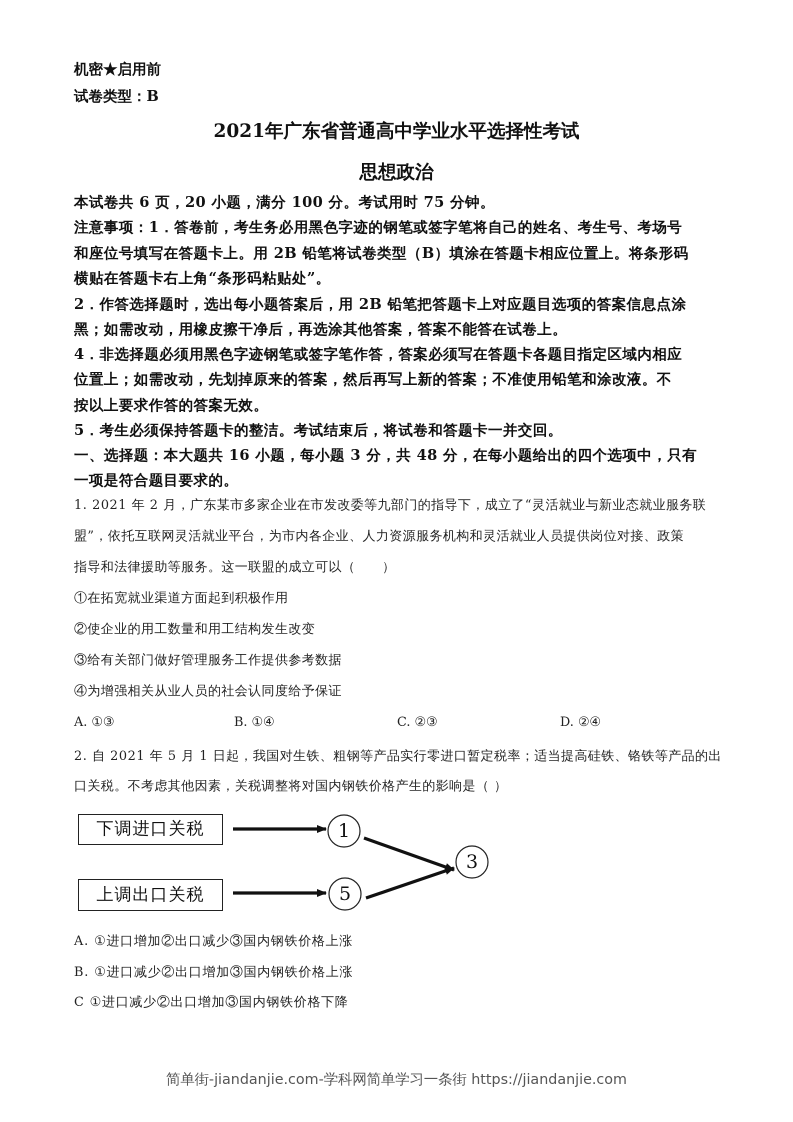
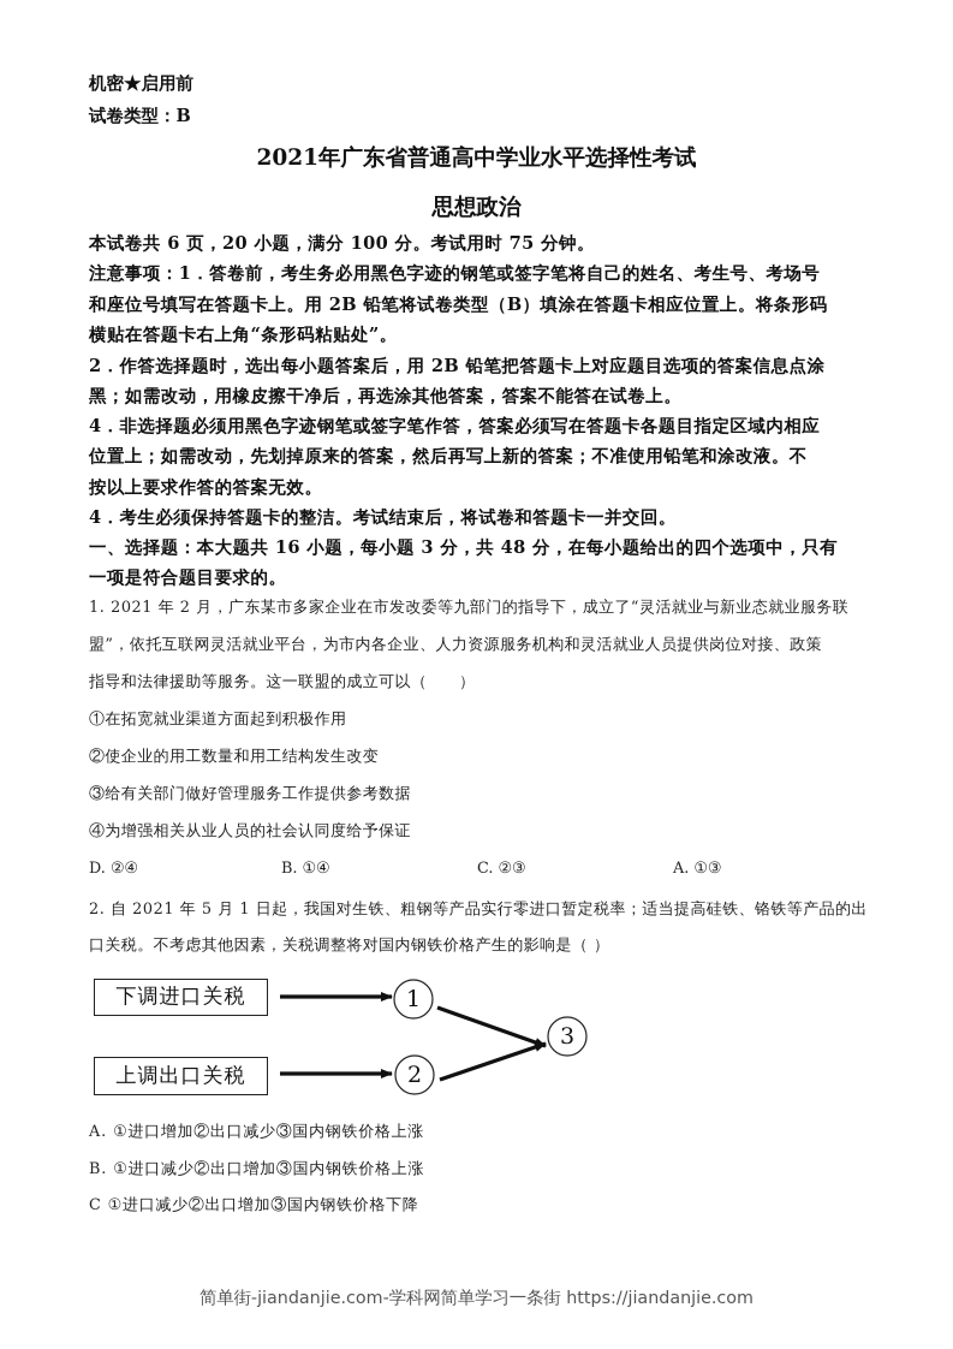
  机密★启用前
  试卷类型：B
  2021年广东省普通高中学业水平选择性考试
  思想政治
  本试卷共 6 页，20 小题，满分 100 分。考试用时 75 分钟。
  注意事项：1．答卷前，考生务必用黑色字迹的钢笔或签字笔将自己的姓名、考生号、考场号
  和座位号填写在答题卡上。用 2B 铅笔将试卷类型（B）填涂在答题卡相应位置上。将条形码
  横贴在答题卡右上角“条形码粘贴处”。
  2．作答选择题时，选出每小题答案后，用 2B 铅笔把答题卡上对应题目选项的答案信息点涂
  黑；如需改动，用橡皮擦干净后，再选涂其他答案，答案不能答在试卷上。
  4．非选择题必须用黑色字迹钢笔或签字笔作答，答案必须写在答题卡各题目指定区域内相应
  位置上；如需改动，先划掉原来的答案，然后再写上新的答案；不准使用铅笔和涂改液。不
  按以上要求作答的答案无效。
- 5．考生必须保持答题卡的整洁。考试结束后，将试卷和答题卡一并交回。
+ 4．考生必须保持答题卡的整洁。考试结束后，将试卷和答题卡一并交回。
  一、选择题：本大题共 16 小题，每小题 3 分，共 48 分，在每小题给出的四个选项中，只有
  一项是符合题目要求的。
  1. 2021 年 2 月，广东某市多家企业在市发改委等九部门的指导下，成立了“灵活就业与新业态就业服务联
  盟”，依托互联网灵活就业平台，为市内各企业、人力资源服务机构和灵活就业人员提供岗位对接、政策
  指导和法律援助等服务。这一联盟的成立可以（ ）
  ①在拓宽就业渠道方面起到积极作用
  ②使企业的用工数量和用工结构发生改变
  ③给有关部门做好管理服务工作提供参考数据
  ④为增强相关从业人员的社会认同度给予保证
- A. ①③
+ D. ②④
  B. ①④
  C. ②③
- D. ②④
+ A. ①③
  2. 自 2021 年 5 月 1 日起，我国对生铁、粗钢等产品实行零进口暂定税率；适当提高硅铁、铬铁等产品的出
  口关税。不考虑其他因素，关税调整将对国内钢铁价格产生的影响是（ ）
  下调进口关税
  上调出口关税
  1
- 5
+ 2
  3
  A. ①进口增加②出口减少③国内钢铁价格上涨
  B. ①进口减少②出口增加③国内钢铁价格上涨
  C ①进口减少②出口增加③国内钢铁价格下降
  简单街-jiandanjie.com-学科网简单学习一条街 https://jiandanjie.com
